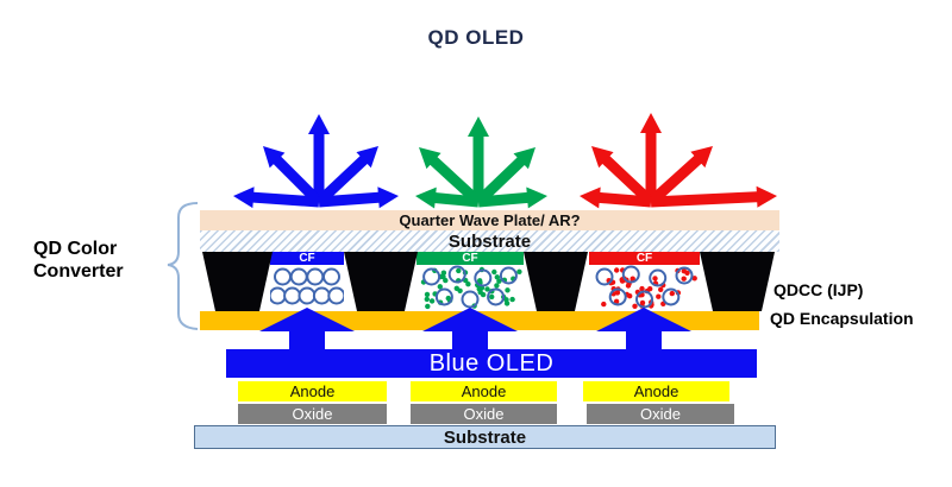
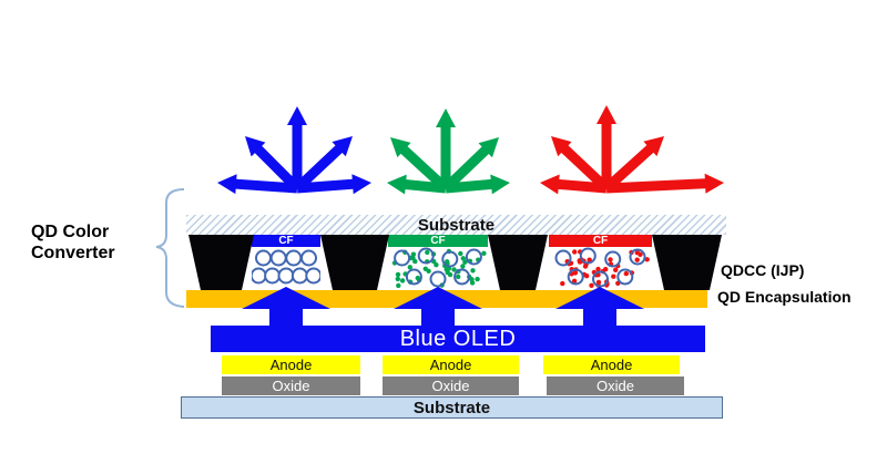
- QD OLED
- Quarter Wave Plate/ AR?
  Substrate
  CF
  CF
  CF
  Blue OLED
  Anode
  Anode
  Anode
  Oxide
  Oxide
  Oxide
  Substrate
  QD Color
  Converter
  QDCC (IJP)
  QD Encapsulation
